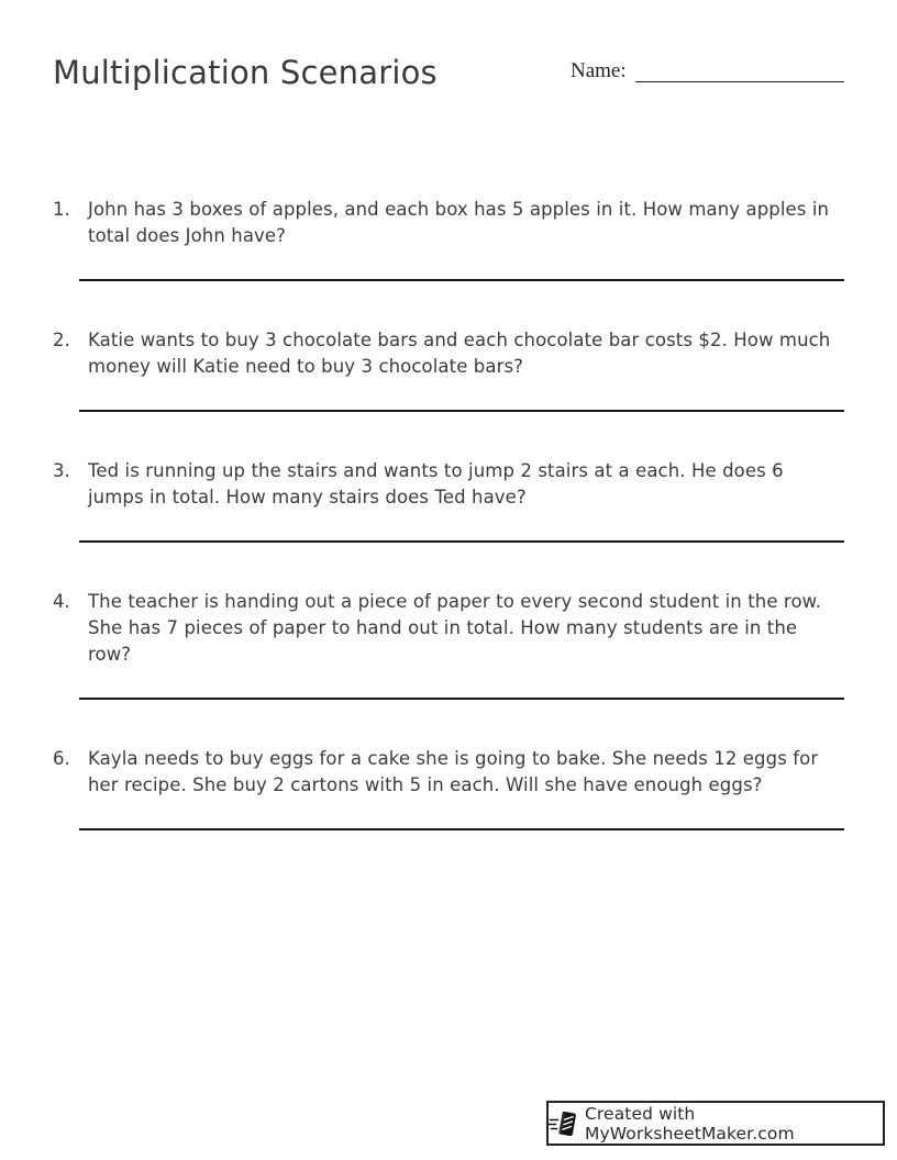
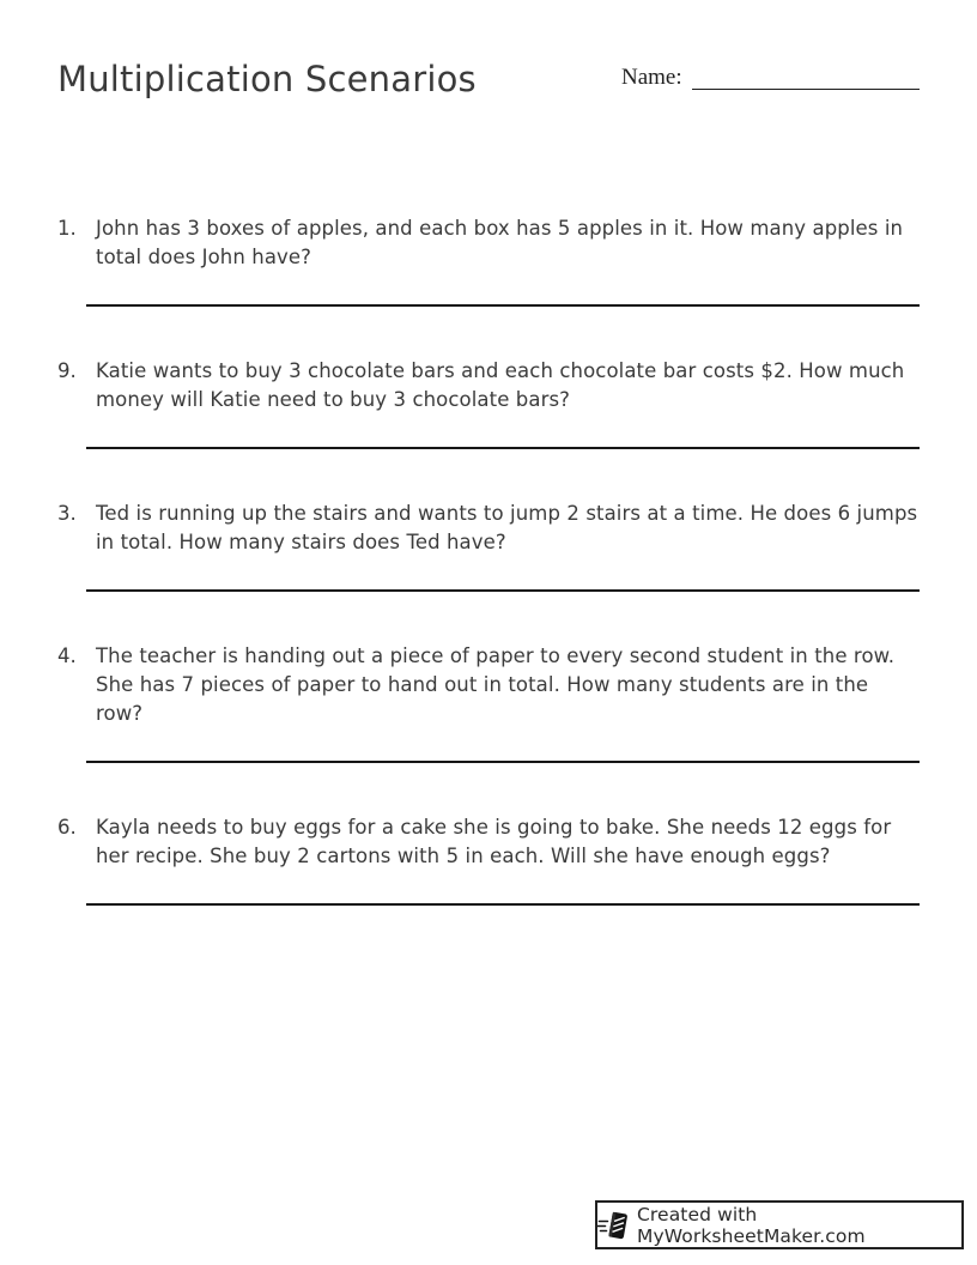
  Multiplication Scenarios
  Name:
  1.
  John has 3 boxes of apples, and each box has 5 apples in it. How many apples in total does John have?
- 2.
+ 9.
  Katie wants to buy 3 chocolate bars and each chocolate bar costs $2. How much money will Katie need to buy 3 chocolate bars?
  3.
- Ted is running up the stairs and wants to jump 2 stairs at a each. He does 6 jumps in total. How many stairs does Ted have?
+ Ted is running up the stairs and wants to jump 2 stairs at a time. He does 6 jumps in total. How many stairs does Ted have?
  4.
  The teacher is handing out a piece of paper to every second student in the row. She has 7 pieces of paper to hand out in total. How many students are in the row?
  6.
  Kayla needs to buy eggs for a cake she is going to bake. She needs 12 eggs for her recipe. She buy 2 cartons with 5 in each. Will she have enough eggs?
  Created with MyWorksheetMaker.com
